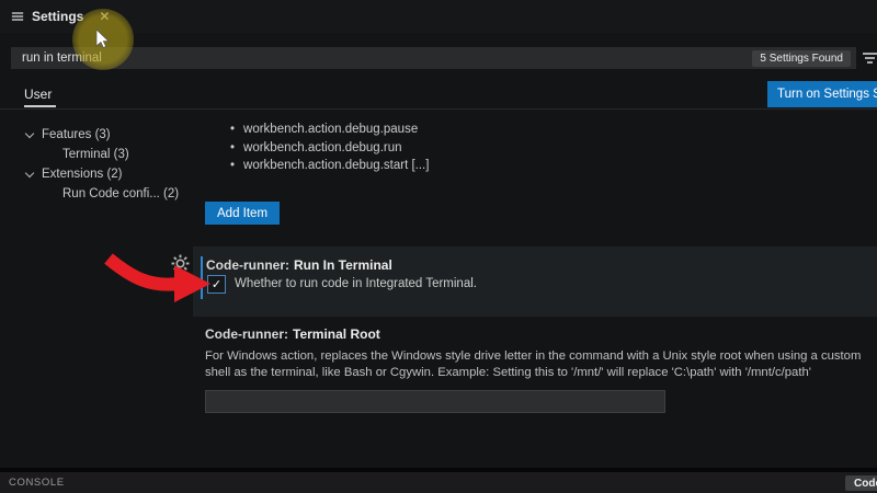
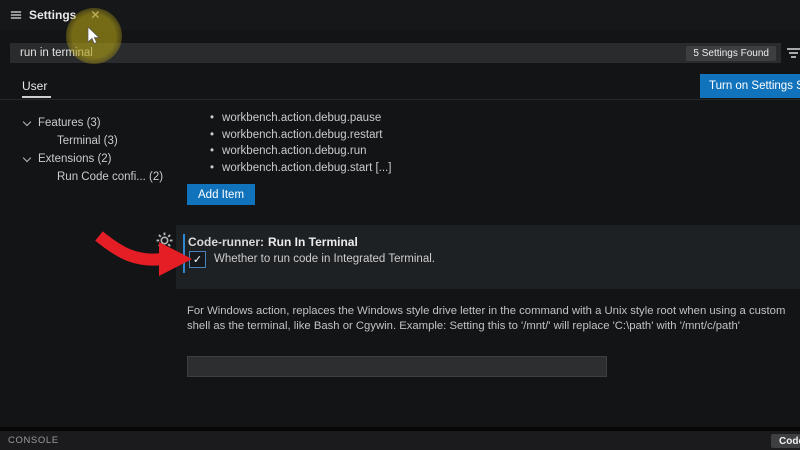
  Settings
  5 Settings Found
  User
  Turn on Settings
  Features (3)
  Terminal (3)
  Extensions (2)
  Run Code confi... (2)
  workbench.action.debug.pause
+ workbench.action.debug.restart
  workbench.action.debug.run
  workbench.action.debug.start [...]
  Add Item
  Code-runner: Run In Terminal
  ✓
  Whether to run code in Integrated Terminal.
- Code-runner: Terminal Root
  For Windows action, replaces the Windows style drive letter in the command with a Unix style root when using a custom shell as the terminal, like Bash or Cgywin. Example: Setting this to '/mnt/' will replace 'C:\path' with '/mnt/c/path'
  CONSOLE
  Cod
